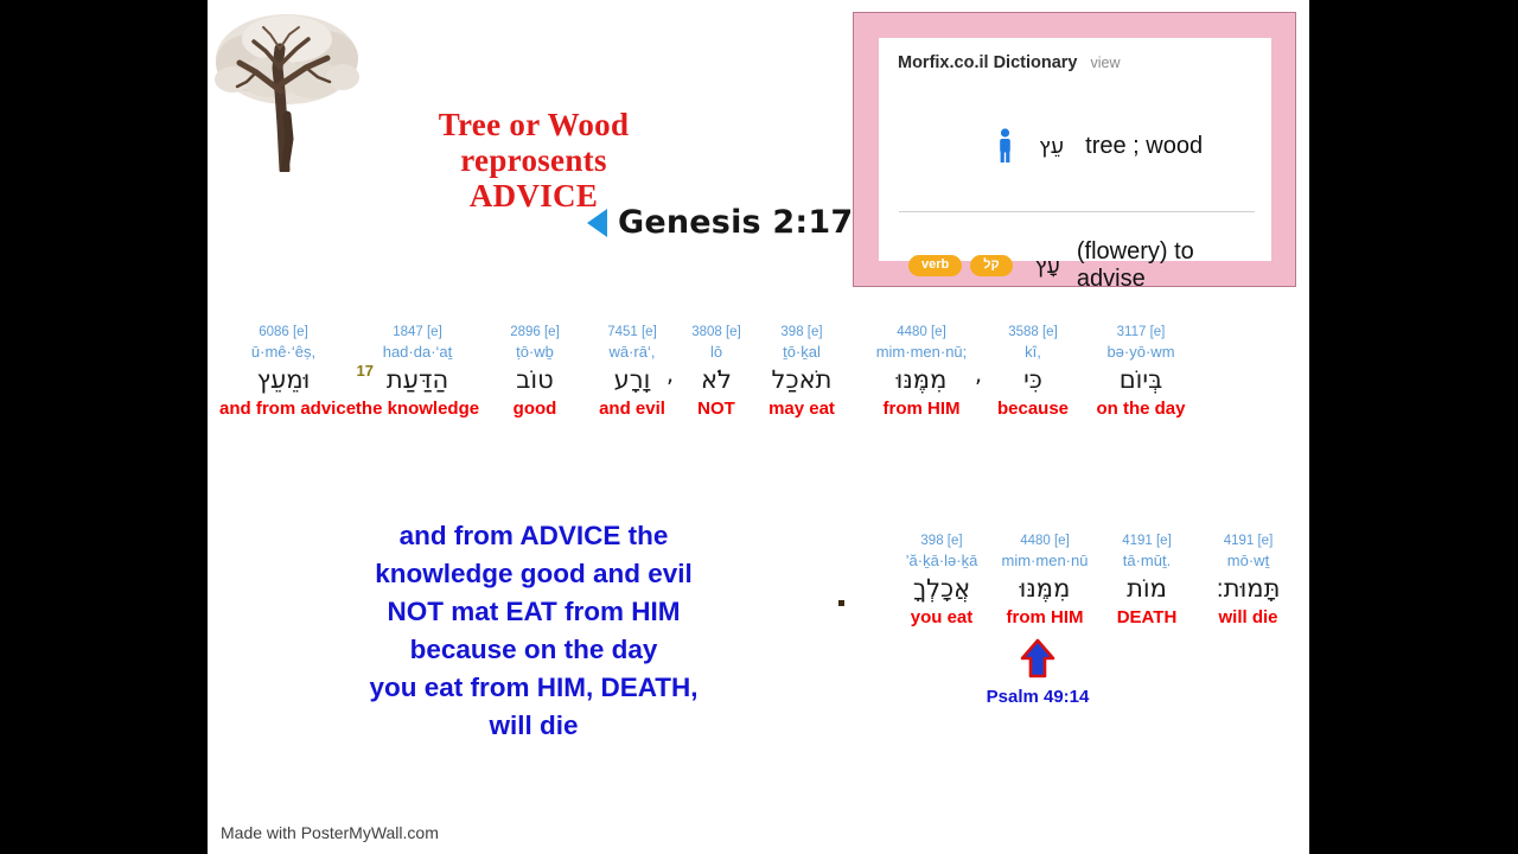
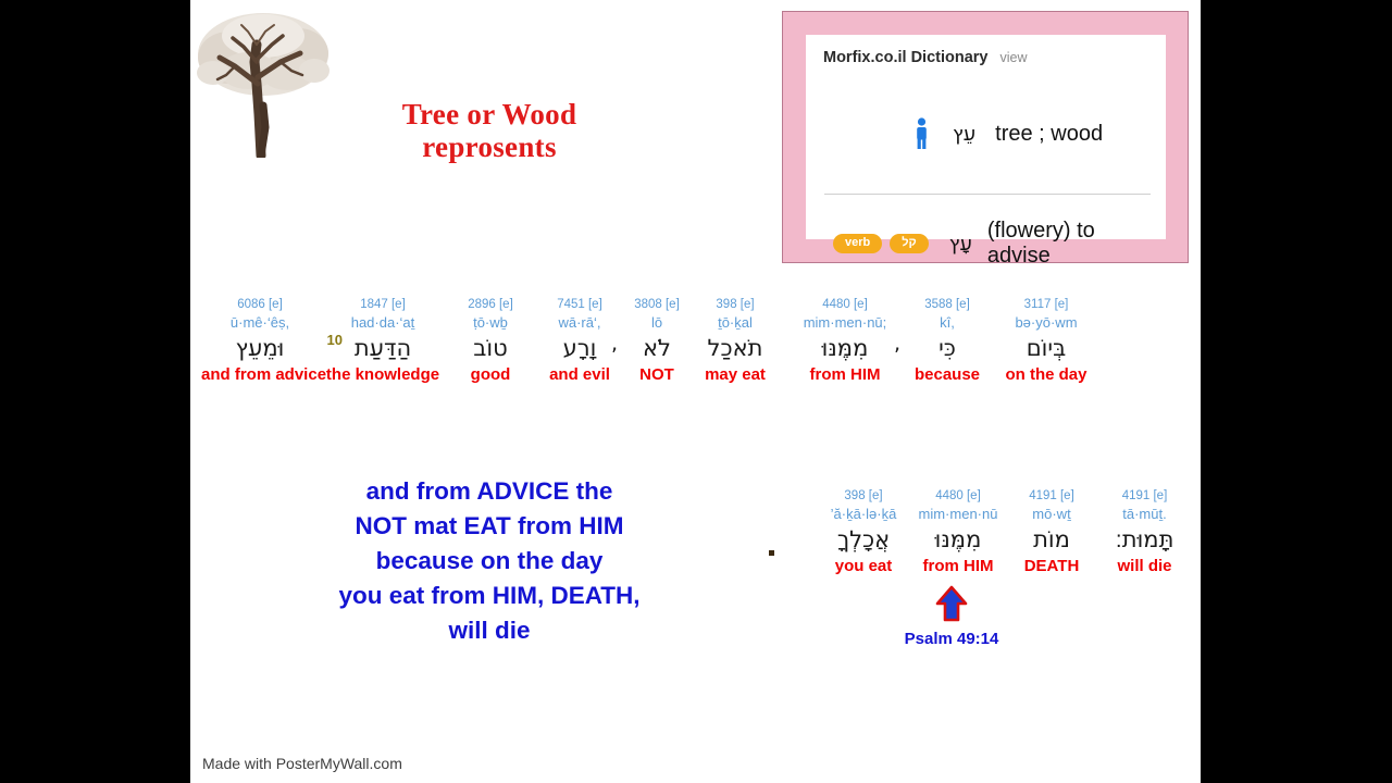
  Tree or Wood
  reprosents
- ADVICE
- Genesis 2:17
  Morfix.co.il Dictionary
  view
  עֵץ
  tree ; wood
  verb
  קל
  עָץ
  (flowery) to advise
  6086 [e]
  ū·mê·‘êṣ,
  וּמֵעֵץ
  and from advic
- 17
+ 10
  1847 [e]
  had·da·‘aṯ
  הַדַּעַת
  the knowledge
  2896 [e]
  ṭō·wḇ
  טוֹב
  good
  7451 [e]
  wā·rā‘,
  וָרָע
  and evil
  3808 [e]
  lō
  לֹא
  NOT
  ,
  398 [e]
  ṯō·ḵal
  תֹאכַל
  may eat
  4480 [e]
  mim·men·nū;
  מִמֶּנּוּ
  from HIM
  3588 [e]
  kî,
  כִּי
  because
  ,
  3117 [e]
  bə·yō·wm
  בְּיוֹם
  on the day
  and from ADVICE the
- knowledge good and evil
  NOT mat EAT from HIM
  because on the day
  you eat from HIM, DEATH,
  will die
  398 [e]
  ’ă·ḵā·lə·ḵā
  אֲכָלְךָ
  you eat
  4480 [e]
  mim·men·nū
  מִמֶּנּוּ
  from HIM
  4191 [e]
- tā·mūṯ.
+ mō·wṯ
  מוֹת
  DEATH
  4191 [e]
- mō·wṯ
+ tā·mūṯ.
  תָּמוּת׃
  will die
  Psalm 49:14
  Made with PosterMyWall.com
